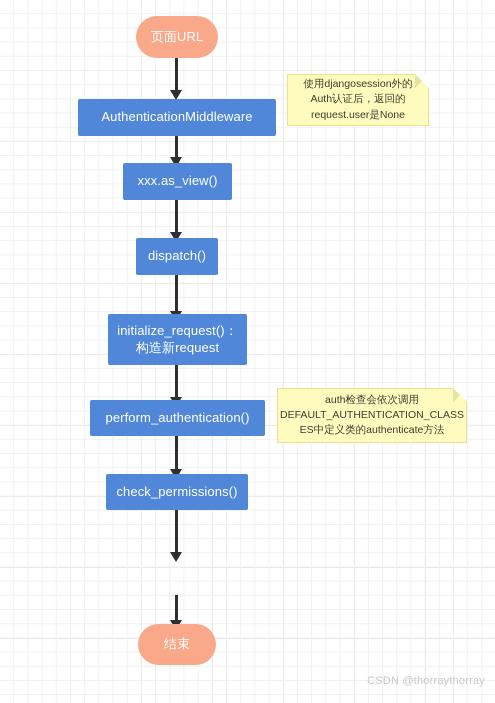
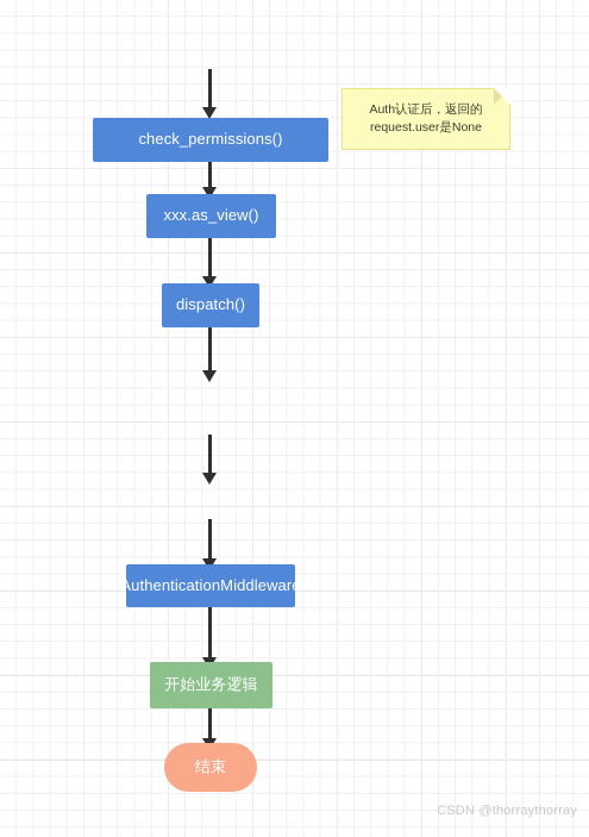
- 页面URL
- AuthenticationMiddleware
+ check_permissions()
- 使用djangosession外的
  Auth认证后，返回的
  request.user是None
  xxx.as_view()
  dispatch()
- initialize_request()：
- 构造新request
- perform_authentication()
- auth检查会依次调用
- DEFAULT_AUTHENTICATION_CLASS
- ES中定义类的authenticate方法
- check_permissions()
+ AuthenticationMiddleware
+ 开始业务逻辑
  结束
  CSDN @thorraythorray
